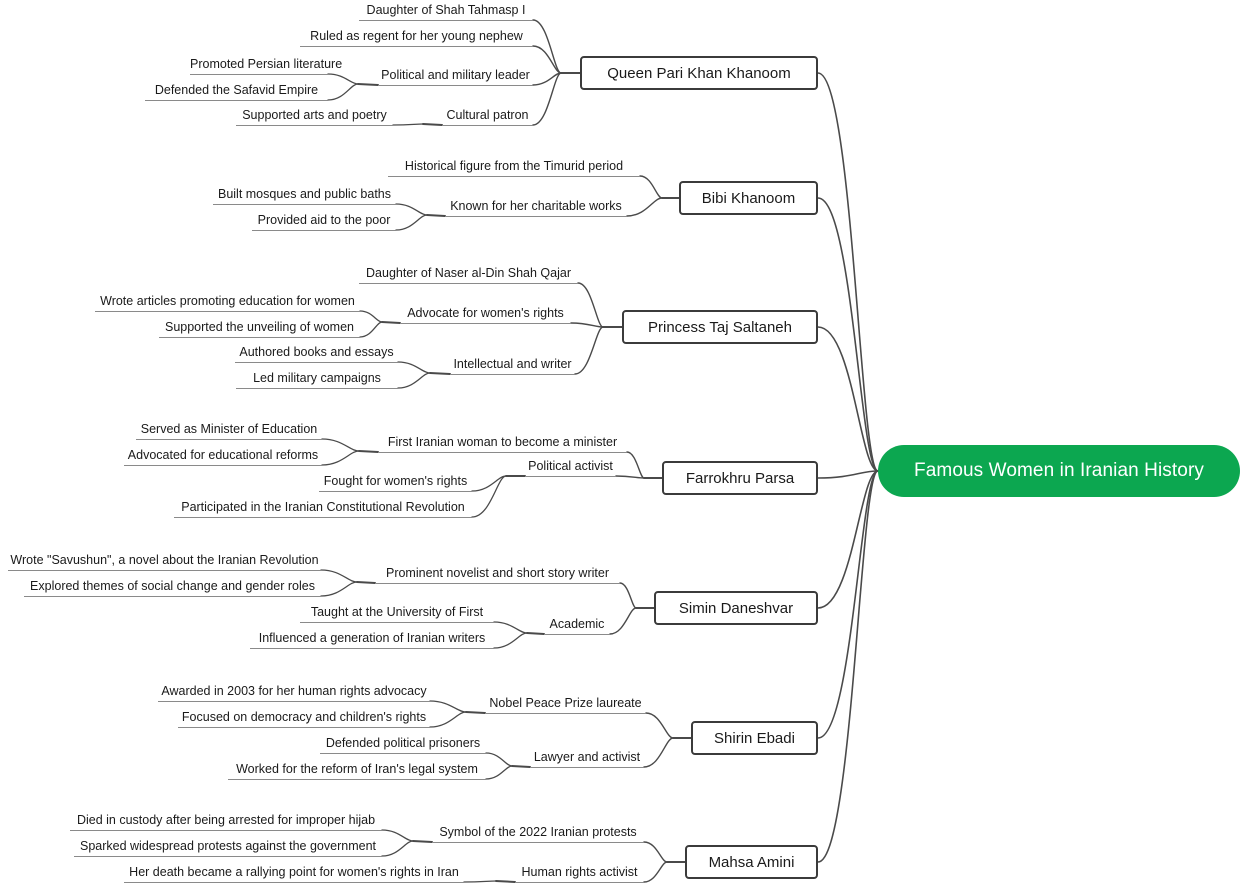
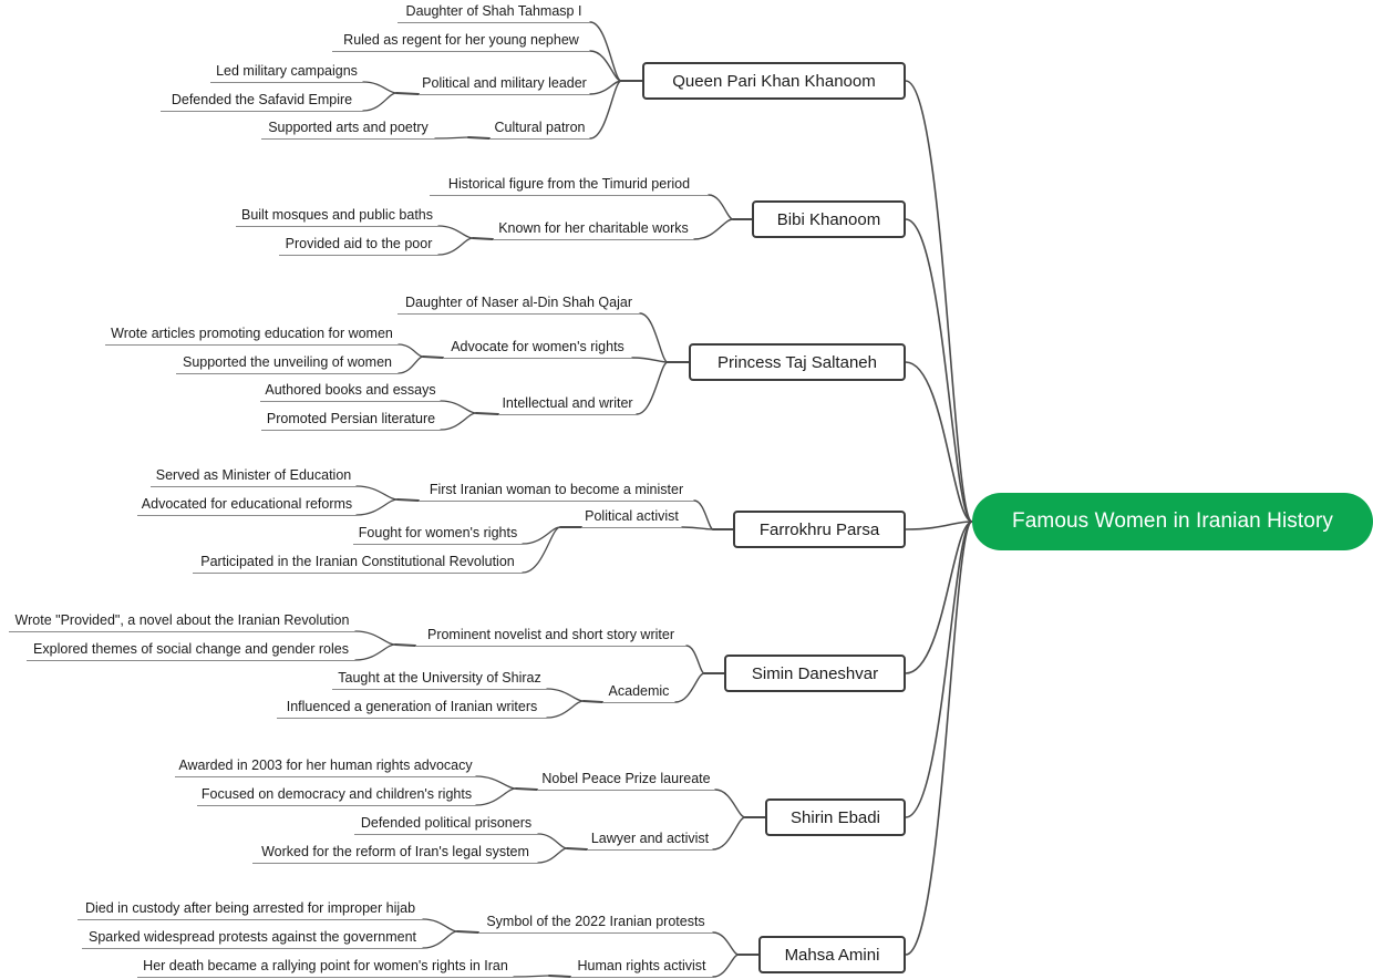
  Famous Women in Iranian History
  Queen Pari Khan Khanoom
  Daughter of Shah Tahmasp I
  Ruled as regent for her young nephew
  Political and military leader
- Promoted Persian literature
+ Led military campaigns
  Defended the Safavid Empire
  Cultural patron
  Supported arts and poetry
  Bibi Khanoom
  Historical figure from the Timurid period
  Known for her charitable works
  Built mosques and public baths
  Provided aid to the poor
  Princess Taj Saltaneh
  Daughter of Naser al-Din Shah Qajar
  Advocate for women's rights
  Wrote articles promoting education for women
  Supported the unveiling of women
  Intellectual and writer
  Authored books and essays
- Led military campaigns
+ Promoted Persian literature
  Farrokhru Parsa
  First Iranian woman to become a minister
  Served as Minister of Education
  Advocated for educational reforms
  Political activist
  Fought for women's rights
  Participated in the Iranian Constitutional Revolution
  Simin Daneshvar
  Prominent novelist and short story writer
- Wrote "Savushun", a novel about the Iranian Revolution
+ Wrote "Provided", a novel about the Iranian Revolution
  Explored themes of social change and gender roles
  Academic
- Taught at the University of First
+ Taught at the University of Shiraz
  Influenced a generation of Iranian writers
  Shirin Ebadi
  Nobel Peace Prize laureate
  Awarded in 2003 for her human rights advocacy
  Focused on democracy and children's rights
  Lawyer and activist
  Defended political prisoners
  Worked for the reform of Iran's legal system
  Mahsa Amini
  Symbol of the 2022 Iranian protests
  Died in custody after being arrested for improper hijab
  Sparked widespread protests against the government
  Human rights activist
  Her death became a rallying point for women's rights in Iran
